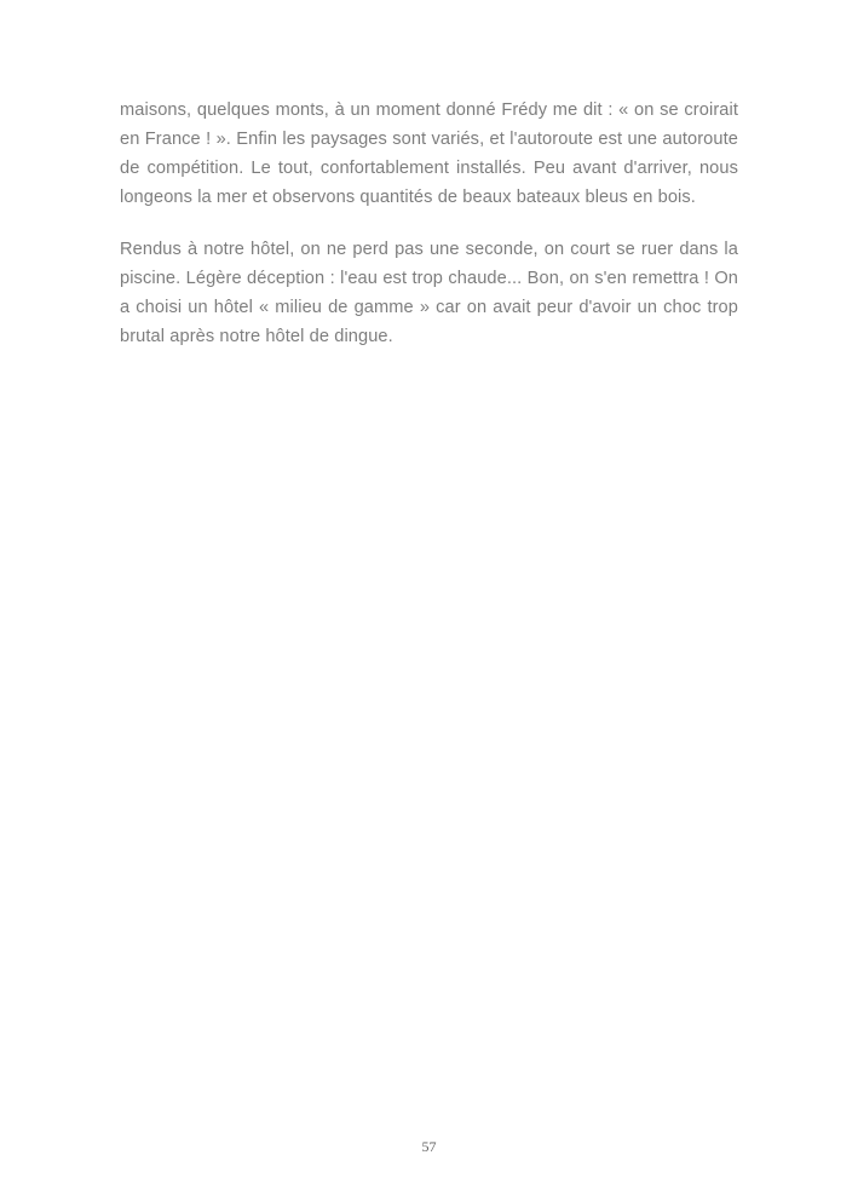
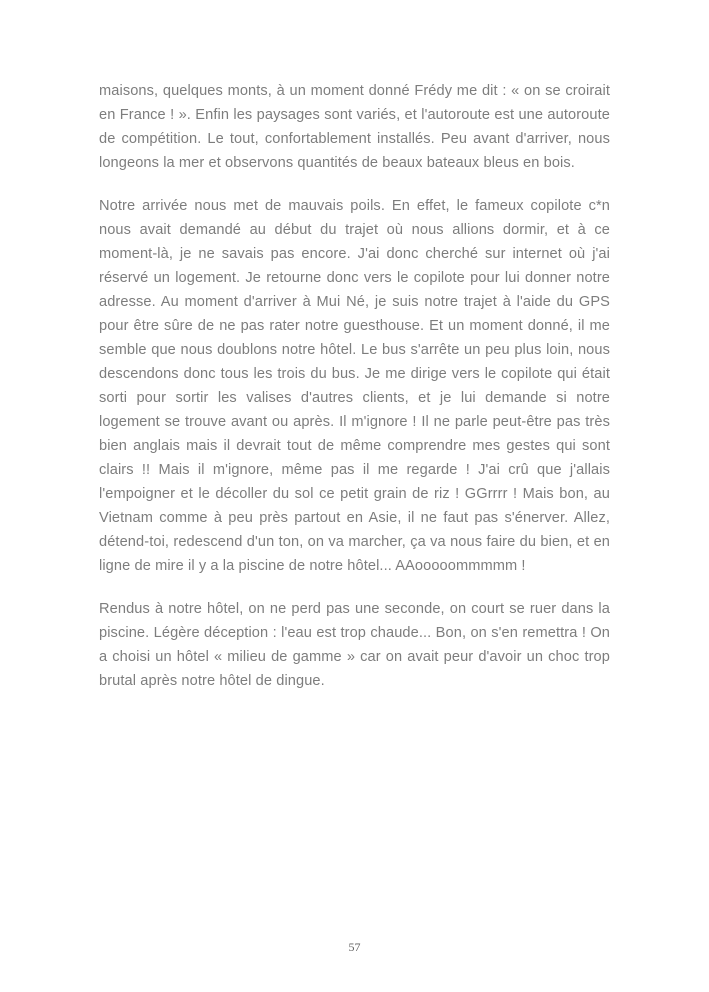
  maisons, quelques monts, à un moment donné Frédy me dit : « on se croirait en France ! ». Enfin les paysages sont variés, et l'autoroute est une autoroute de compétition. Le tout, confortablement installés. Peu avant d'arriver, nous longeons la mer et observons quantités de beaux bateaux bleus en bois.
+ Notre arrivée nous met de mauvais poils. En effet, le fameux copilote c*n nous avait demandé au début du trajet où nous allions dormir, et à ce moment-là, je ne savais pas encore. J'ai donc cherché sur internet où j'ai réservé un logement. Je retourne donc vers le copilote pour lui donner notre adresse. Au moment d'arriver à Mui Né, je suis notre trajet à l'aide du GPS pour être sûre de ne pas rater notre guesthouse. Et un moment donné, il me semble que nous doublons notre hôtel. Le bus s'arrête un peu plus loin, nous descendons donc tous les trois du bus. Je me dirige vers le copilote qui était sorti pour sortir les valises d'autres clients, et je lui demande si notre logement se trouve avant ou après. Il m'ignore ! Il ne parle peut-être pas très bien anglais mais il devrait tout de même comprendre mes gestes qui sont clairs !! Mais il m'ignore, même pas il me regarde ! J'ai crû que j'allais l'empoigner et le décoller du sol ce petit grain de riz ! GGrrrr ! Mais bon, au Vietnam comme à peu près partout en Asie, il ne faut pas s'énerver. Allez, détend-toi, redescend d'un ton, on va marcher, ça va nous faire du bien, et en ligne de mire il y a la piscine de notre hôtel... AAooooommmmm !
  Rendus à notre hôtel, on ne perd pas une seconde, on court se ruer dans la piscine. Légère déception : l'eau est trop chaude... Bon, on s'en remettra ! On a choisi un hôtel « milieu de gamme » car on avait peur d'avoir un choc trop brutal après notre hôtel de dingue.
  57
